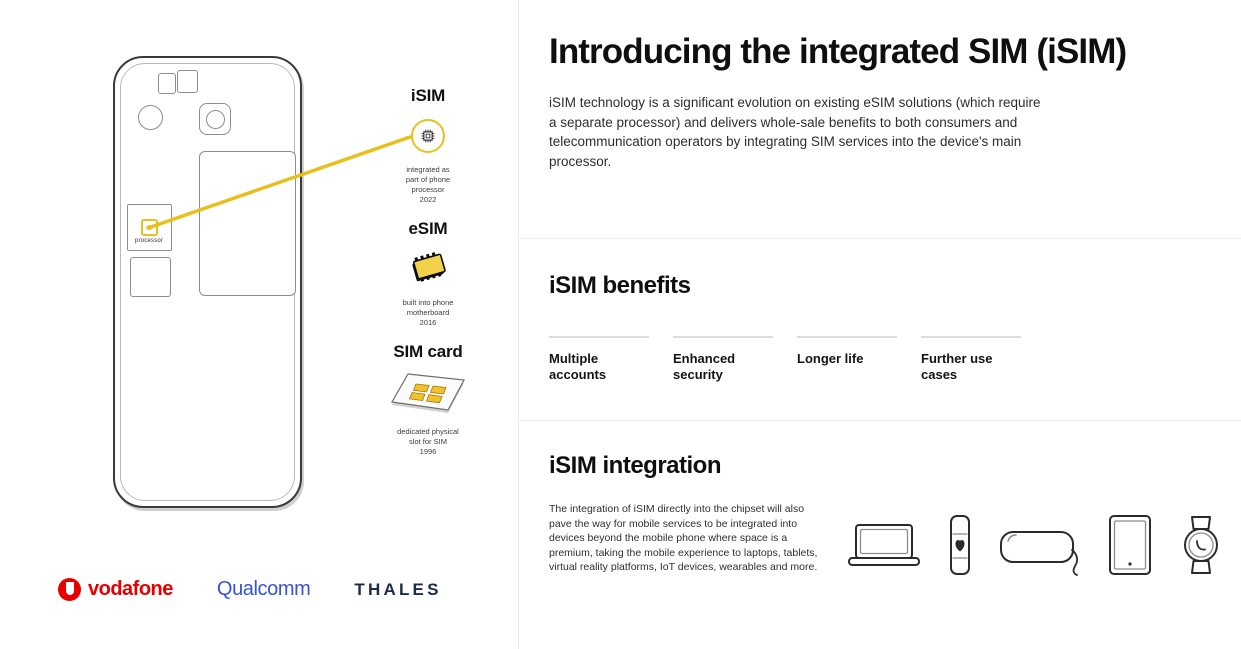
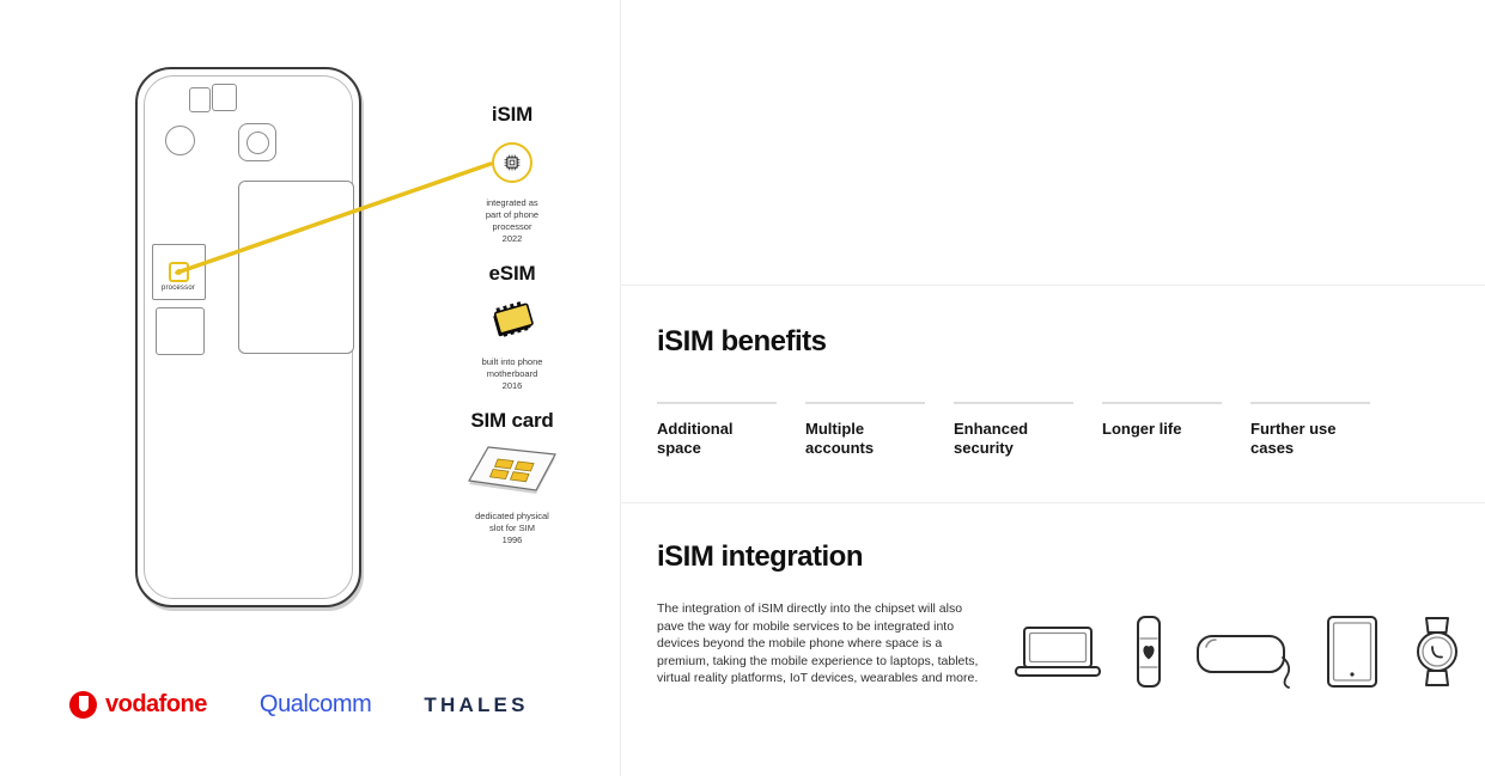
  iSIM
  integrated as
  part of phone
  processor
  2022
  eSIM
  built into phone
  motherboard
  2016
  SIM card
  dedicated physical
  slot for SIM
  1996
  vodafone
  Qualcomm
  THALES
- Introducing the integrated SIM (iSIM)
- iSIM technology is a significant evolution on existing eSIM solutions (which require a separate processor) and delivers whole-sale benefits to both consumers and telecommunication operators by integrating SIM services into the device's main processor.
  iSIM benefits
+ Additional space
  Multiple accounts
  Enhanced security
  Longer life
  Further use cases
  iSIM integration
  The integration of iSIM directly into the chipset will also pave the way for mobile services to be integrated into devices beyond the mobile phone where space is a premium, taking the mobile experience to laptops, tablets, virtual reality platforms, IoT devices, wearables and more.
